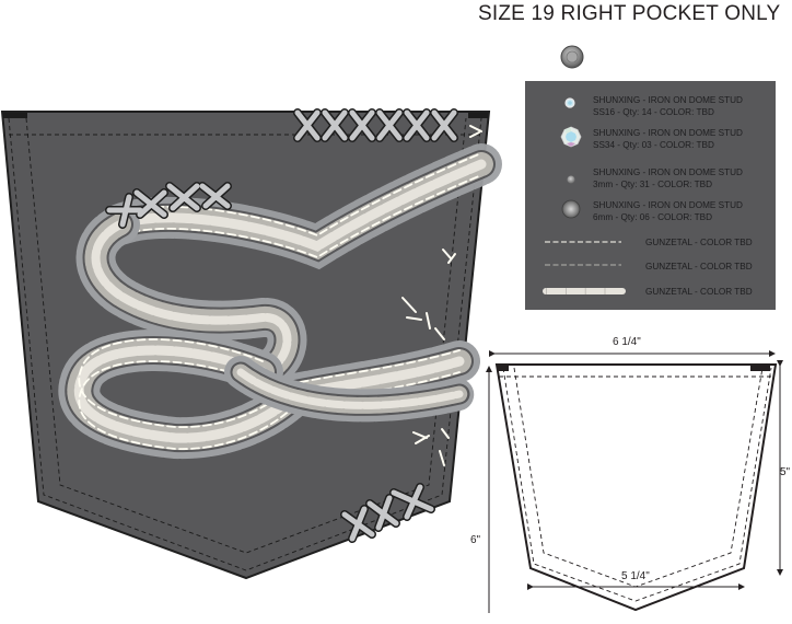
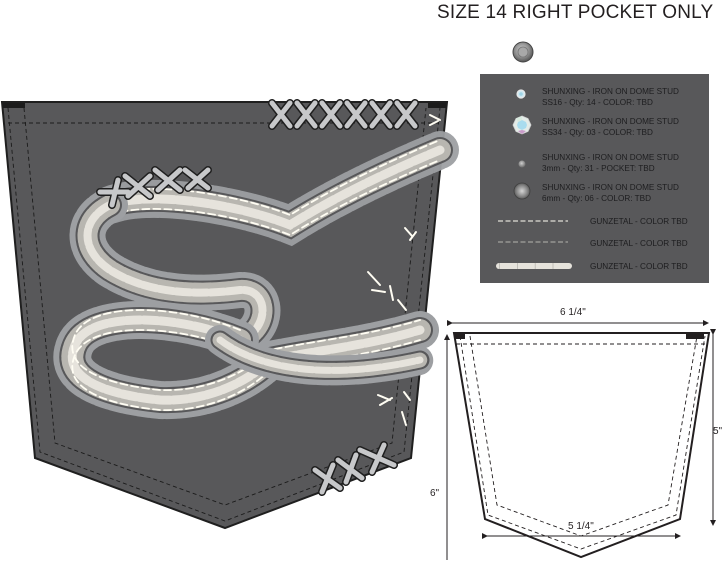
- SIZE 19 RIGHT POCKET ONLY
+ SIZE 14 RIGHT POCKET ONLY
  SHUNXING - IRON ON DOME STUD
  SS16 - Qty: 14 - COLOR: TBD
  SHUNXING - IRON ON DOME STUD
  SS34 - Qty: 03 - COLOR: TBD
  SHUNXING - IRON ON DOME STUD
- 3mm - Qty: 31 - COLOR: TBD
+ 3mm - Qty: 31 - POCKET: TBD
  SHUNXING - IRON ON DOME STUD
  6mm - Qty: 06 - COLOR: TBD
  GUNZETAL - COLOR TBD
  GUNZETAL - COLOR TBD
  GUNZETAL - COLOR TBD
  6 1/4"
  5 1/4"
  5"
  6"
